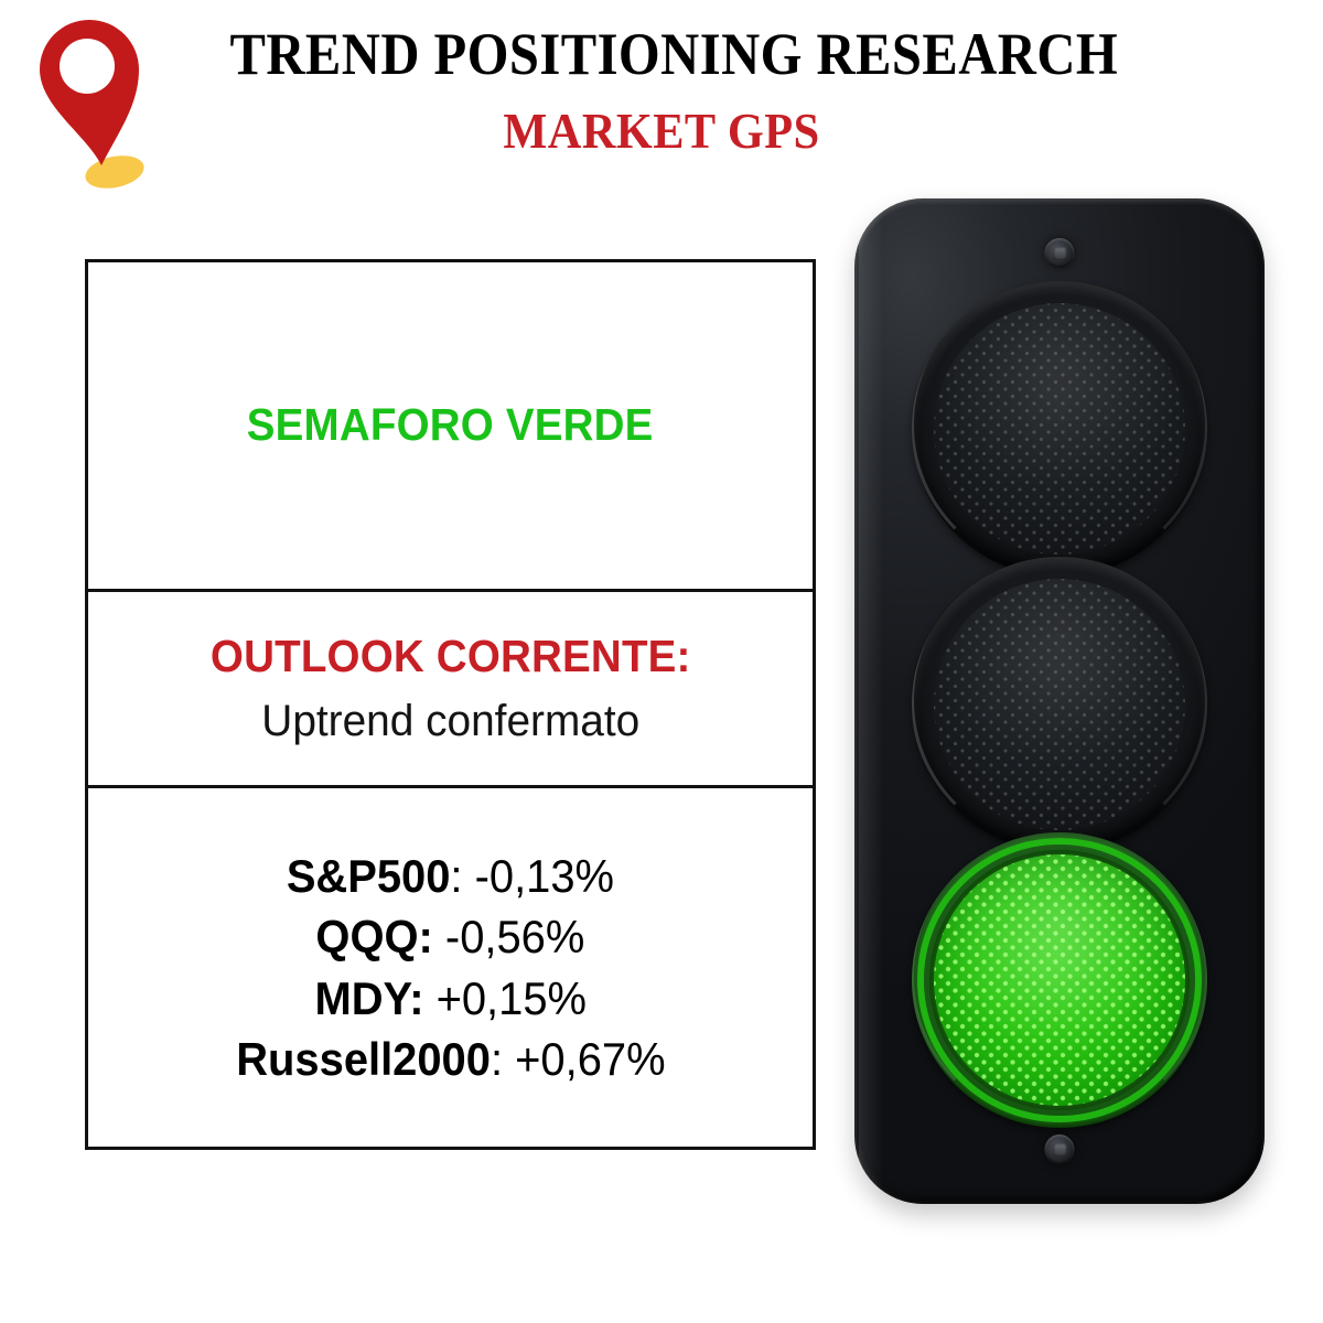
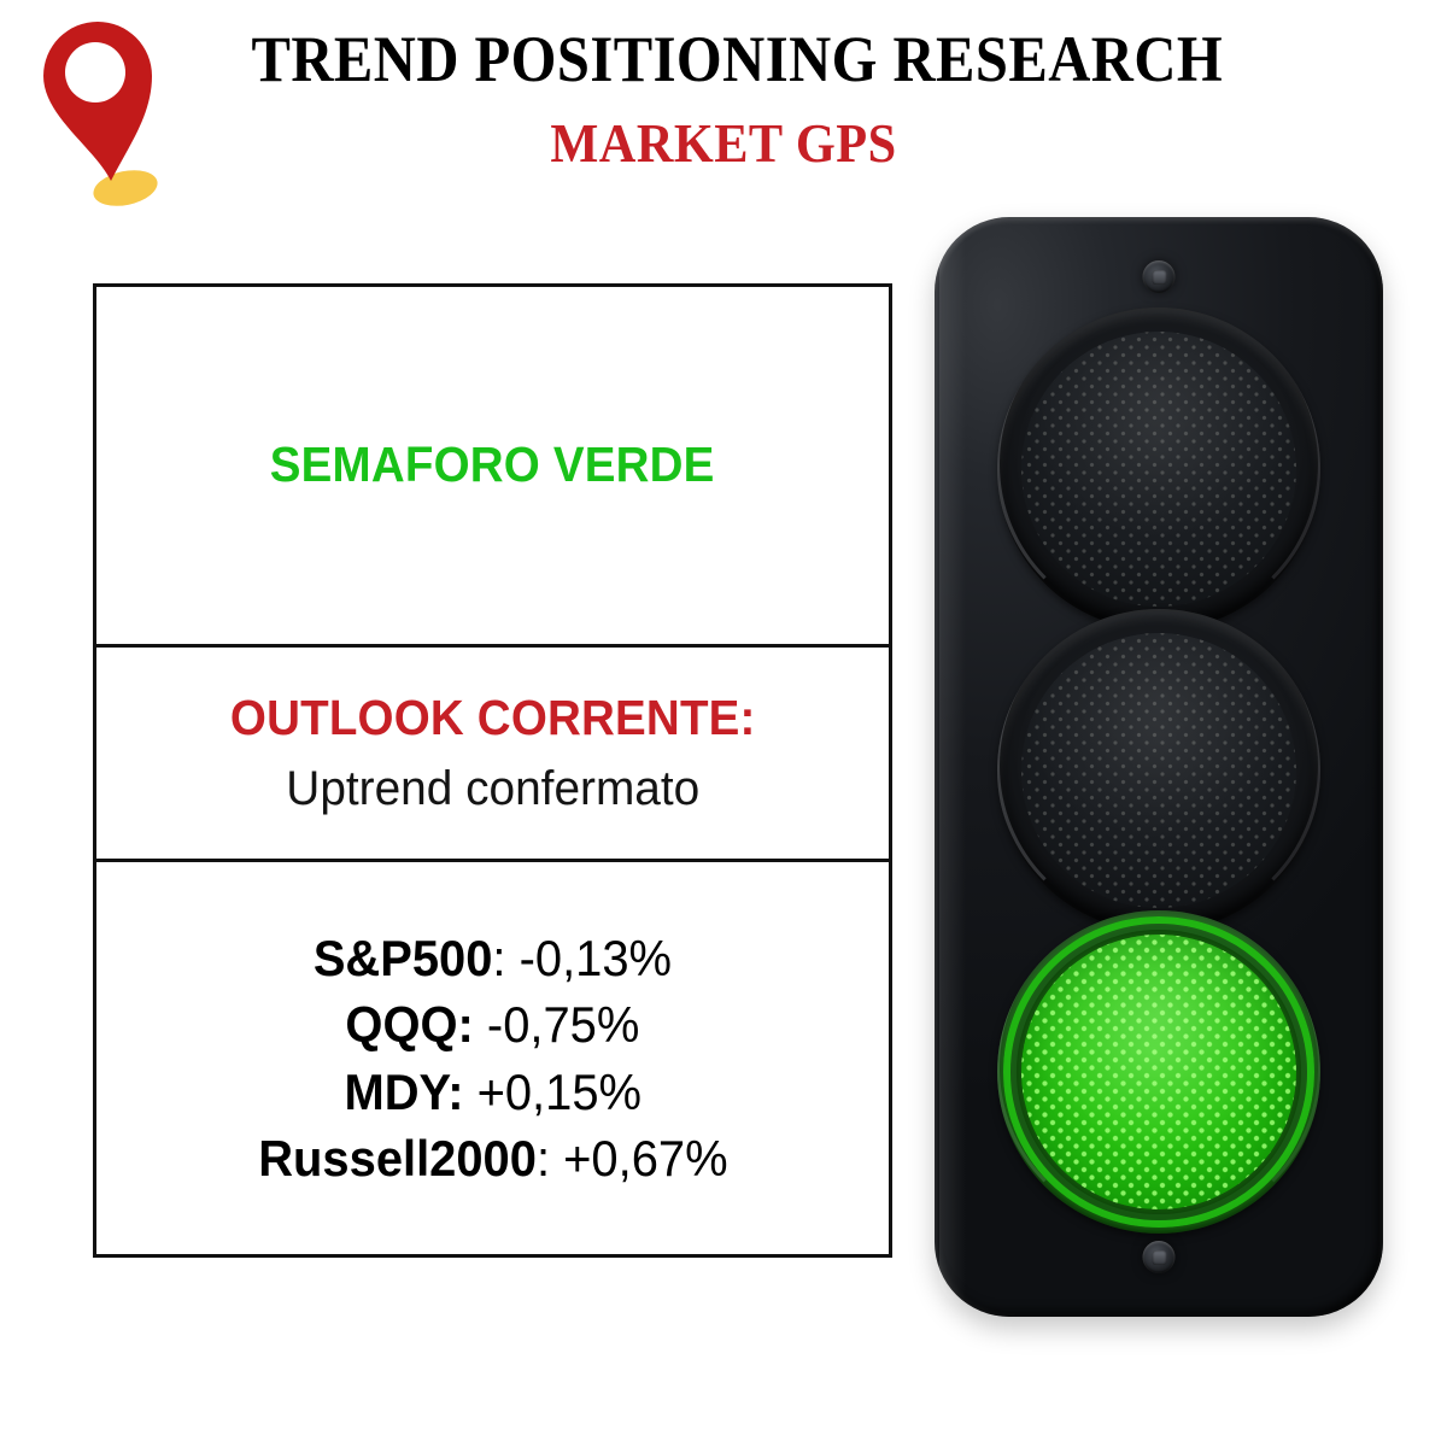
  TREND POSITIONING RESEARCH
  MARKET GPS
  SEMAFORO VERDE
  OUTLOOK CORRENTE:
  Uptrend confermato
  S&P500: -0,13%
- QQQ: -0,56%
+ QQQ: -0,75%
  MDY: +0,15%
  Russell2000: +0,67%
